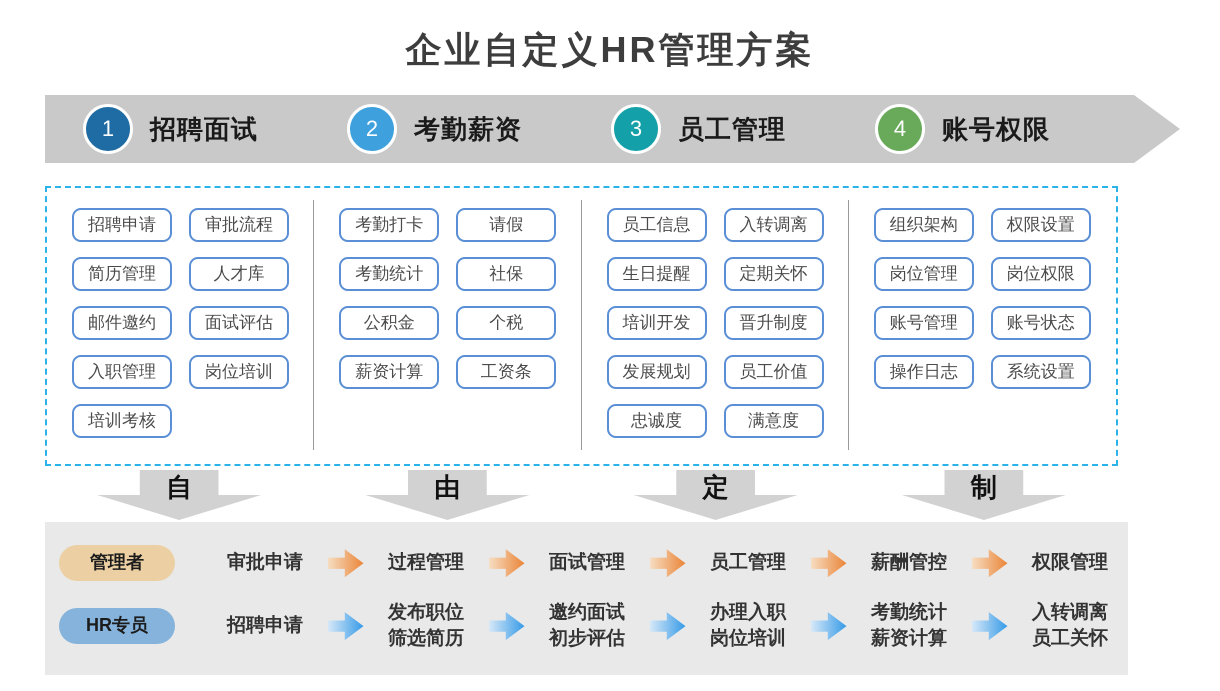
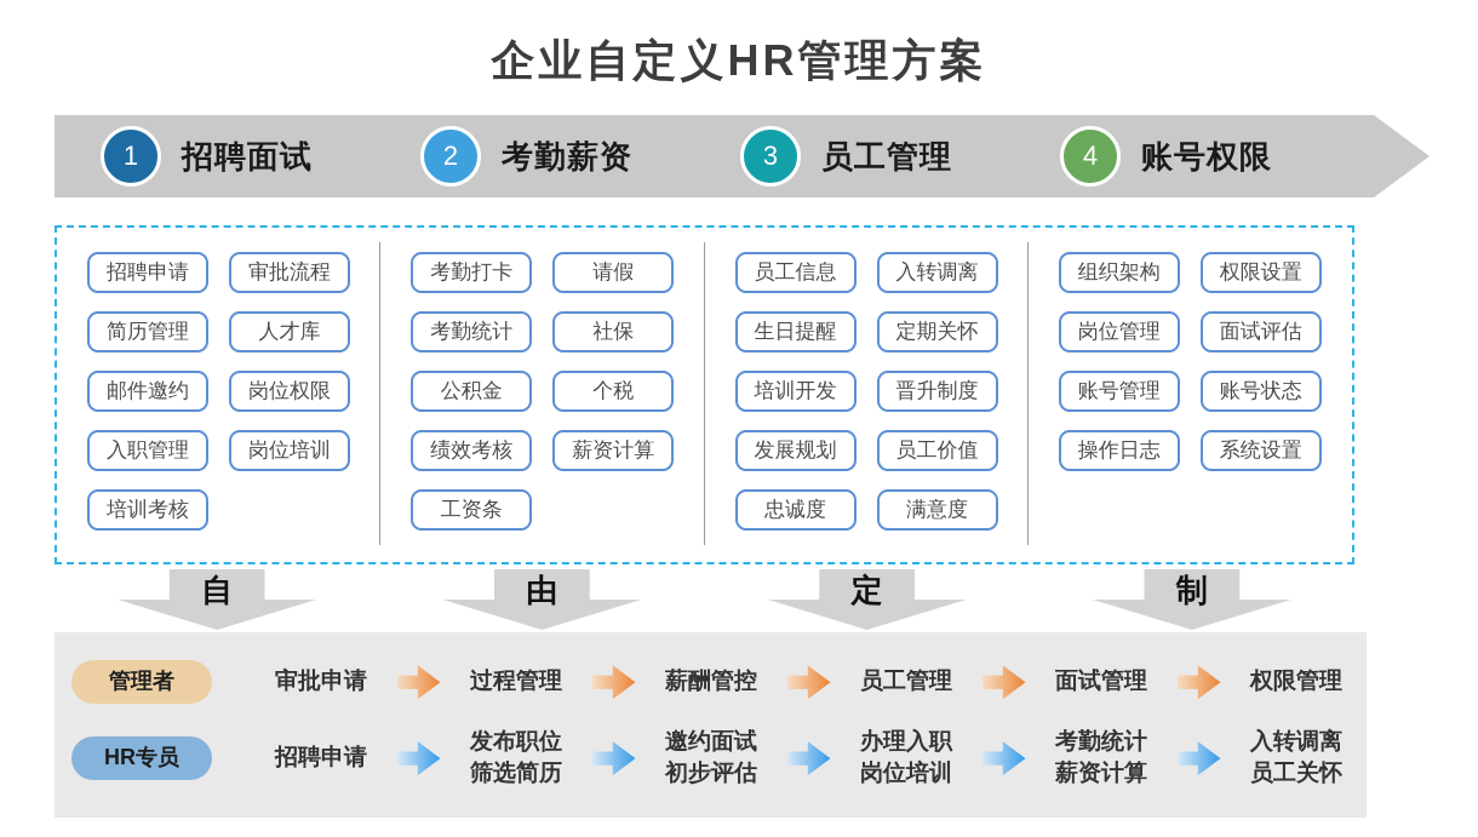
  企业自定义HR管理方案
  1
  招聘面试
  2
  考勤薪资
  3
  员工管理
  4
  账号权限
  招聘申请
  审批流程
  简历管理
  人才库
  邮件邀约
- 面试评估
+ 岗位权限
  入职管理
  岗位培训
  培训考核
  考勤打卡
  请假
  考勤统计
  社保
  公积金
  个税
+ 绩效考核
  薪资计算
  工资条
  员工信息
  入转调离
  生日提醒
  定期关怀
  培训开发
  晋升制度
  发展规划
  员工价值
  忠诚度
  满意度
  组织架构
  权限设置
  岗位管理
- 岗位权限
+ 面试评估
  账号管理
  账号状态
  操作日志
  系统设置
  自
  由
  定
  制
  管理者
  审批申请
  过程管理
- 面试管理
+ 薪酬管控
  员工管理
- 薪酬管控
+ 面试管理
  权限管理
  HR专员
  招聘申请
  发布职位
  筛选简历
  邀约面试
  初步评估
  办理入职
  岗位培训
  考勤统计
  薪资计算
  入转调离
  员工关怀
